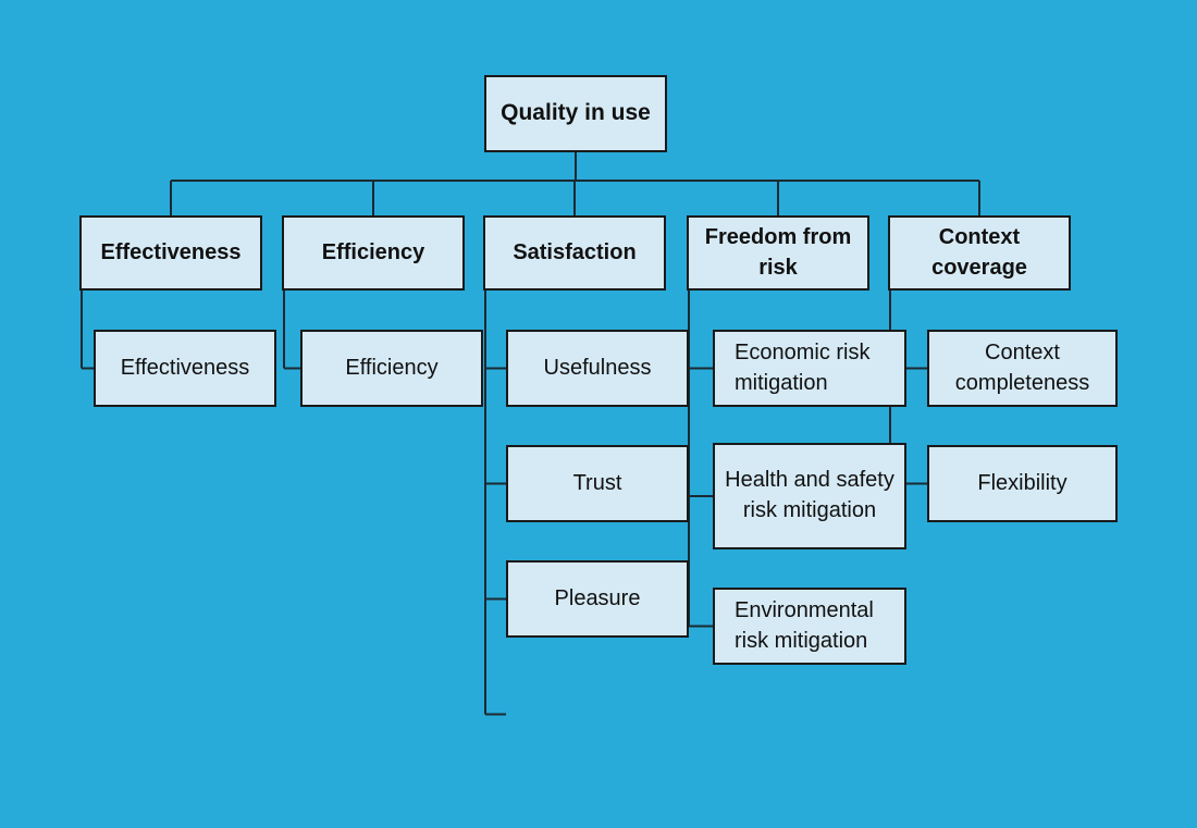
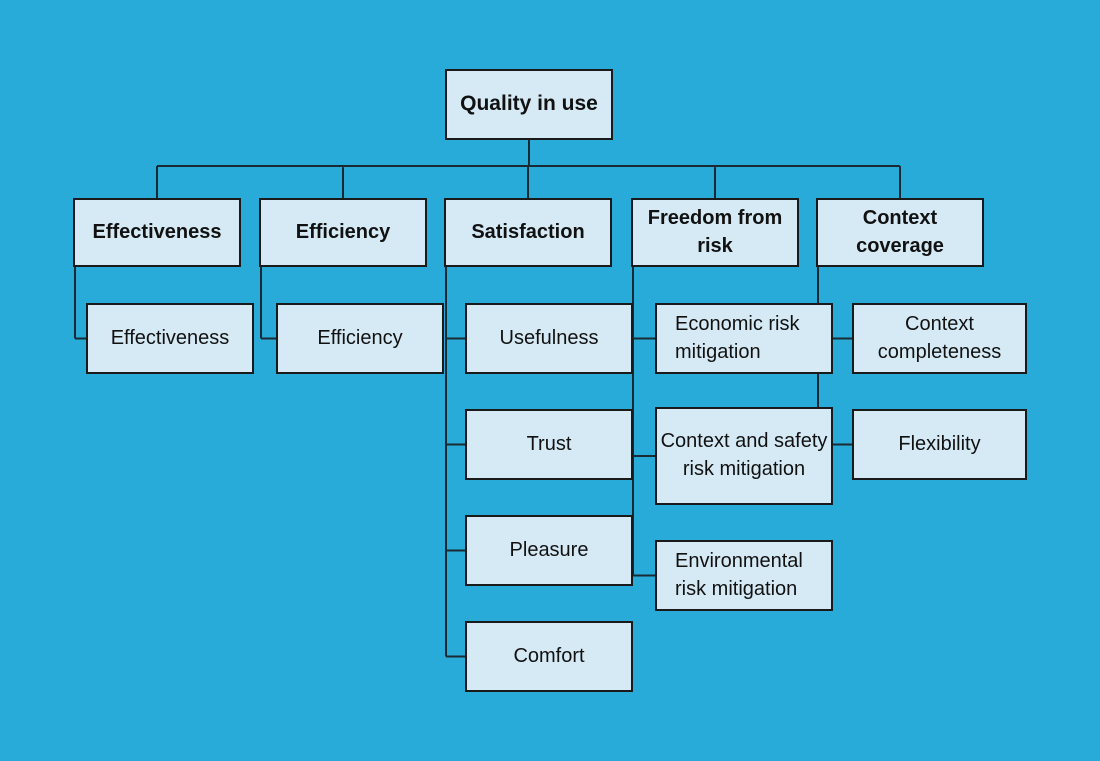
  Quality in use
  Effectiveness
  Efficiency
  Satisfaction
  Freedom from risk
  Context coverage
  Effectiveness
  Efficiency
  Usefulness
  Trust
  Pleasure
+ Comfort
  Economic risk mitigation
- Health and safety risk mitigation
+ Context and safety risk mitigation
  Environmental risk mitigation
  Context completeness
  Flexibility
